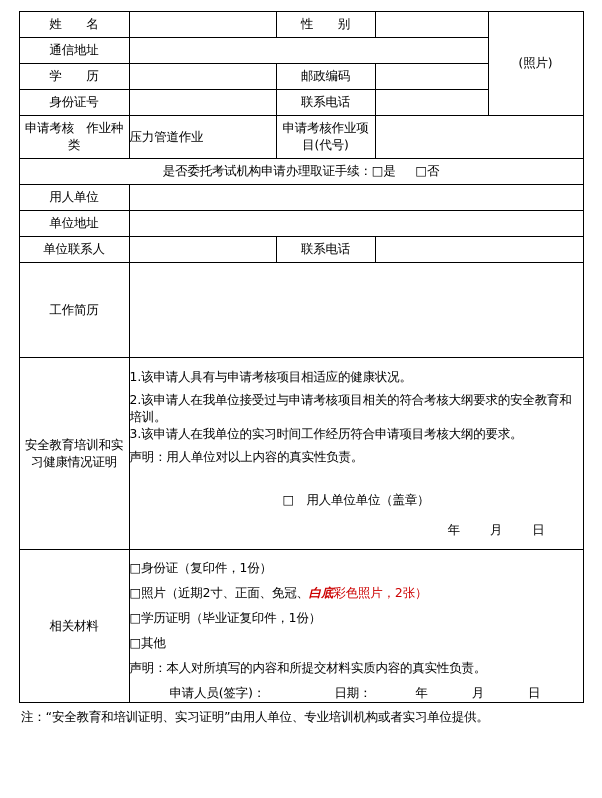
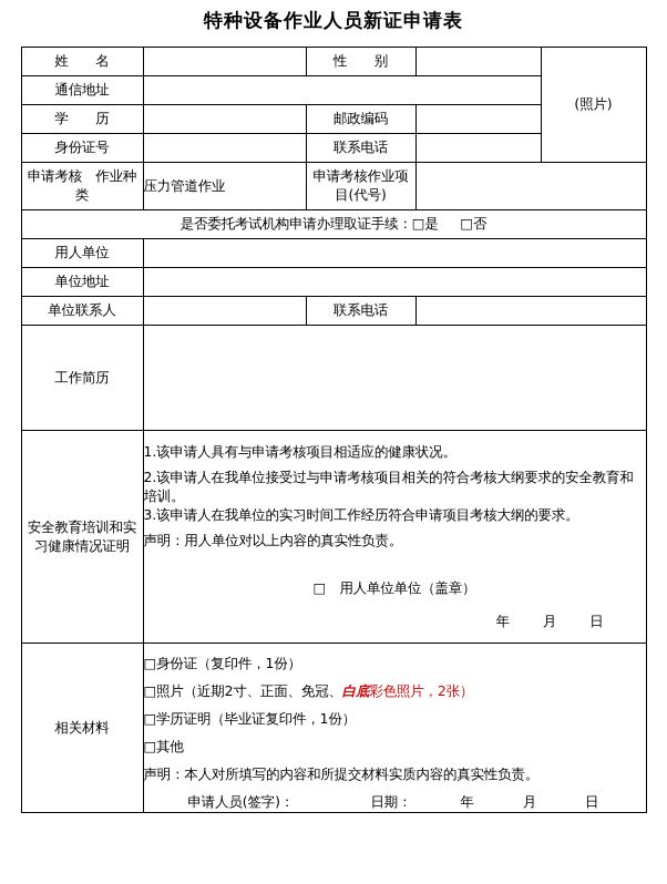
+ 特种设备作业人员新证申请表
  姓 名		性 别		(照片)
  通信地址
  学 历		邮政编码
  身份证号		联系电话
  申请考核 作业种类	压力管道作业	申请考核作业项目(代号)
  是否委托考试机构申请办理取证手续：□是 □否
  用人单位
  单位地址
  单位联系人		联系电话
  工作简历
  安全教育培训和实习健康情况证明	1.该申请人具有与申请考核项目相适应的健康状况。 2.该申请人在我单位接受过与申请考核项目相关的符合考核大纲要求的安全教育和培训。 3.该申请人在我单位的实习时间工作经历符合申请项目考核大纲的要求。 声明：用人单位对以上内容的真实性负责。 □ 用人单位单位（盖章） 年 月 日
  相关材料	□身份证（复印件，1份） □照片（近期2寸、正面、免冠、白底彩色照片，2张） □学历证明（毕业证复印件，1份） □其他 声明：本人对所填写的内容和所提交材料实质内容的真实性负责。 申请人员(签字)： 日期： 年 月 日
- 注：“安全教育和培训证明、实习证明”由用人单位、专业培训机构或者实习单位提供。
